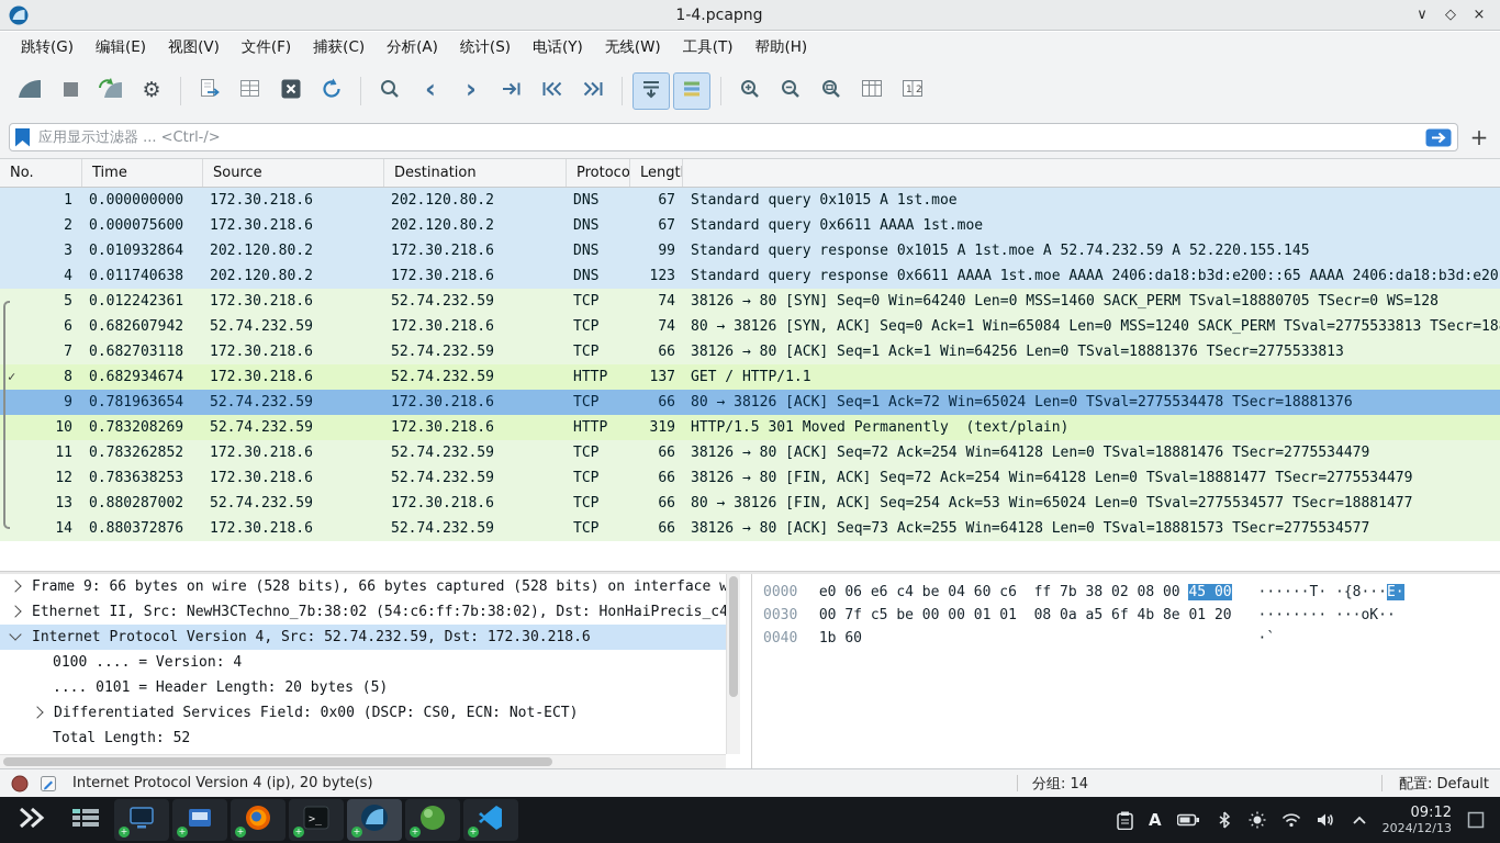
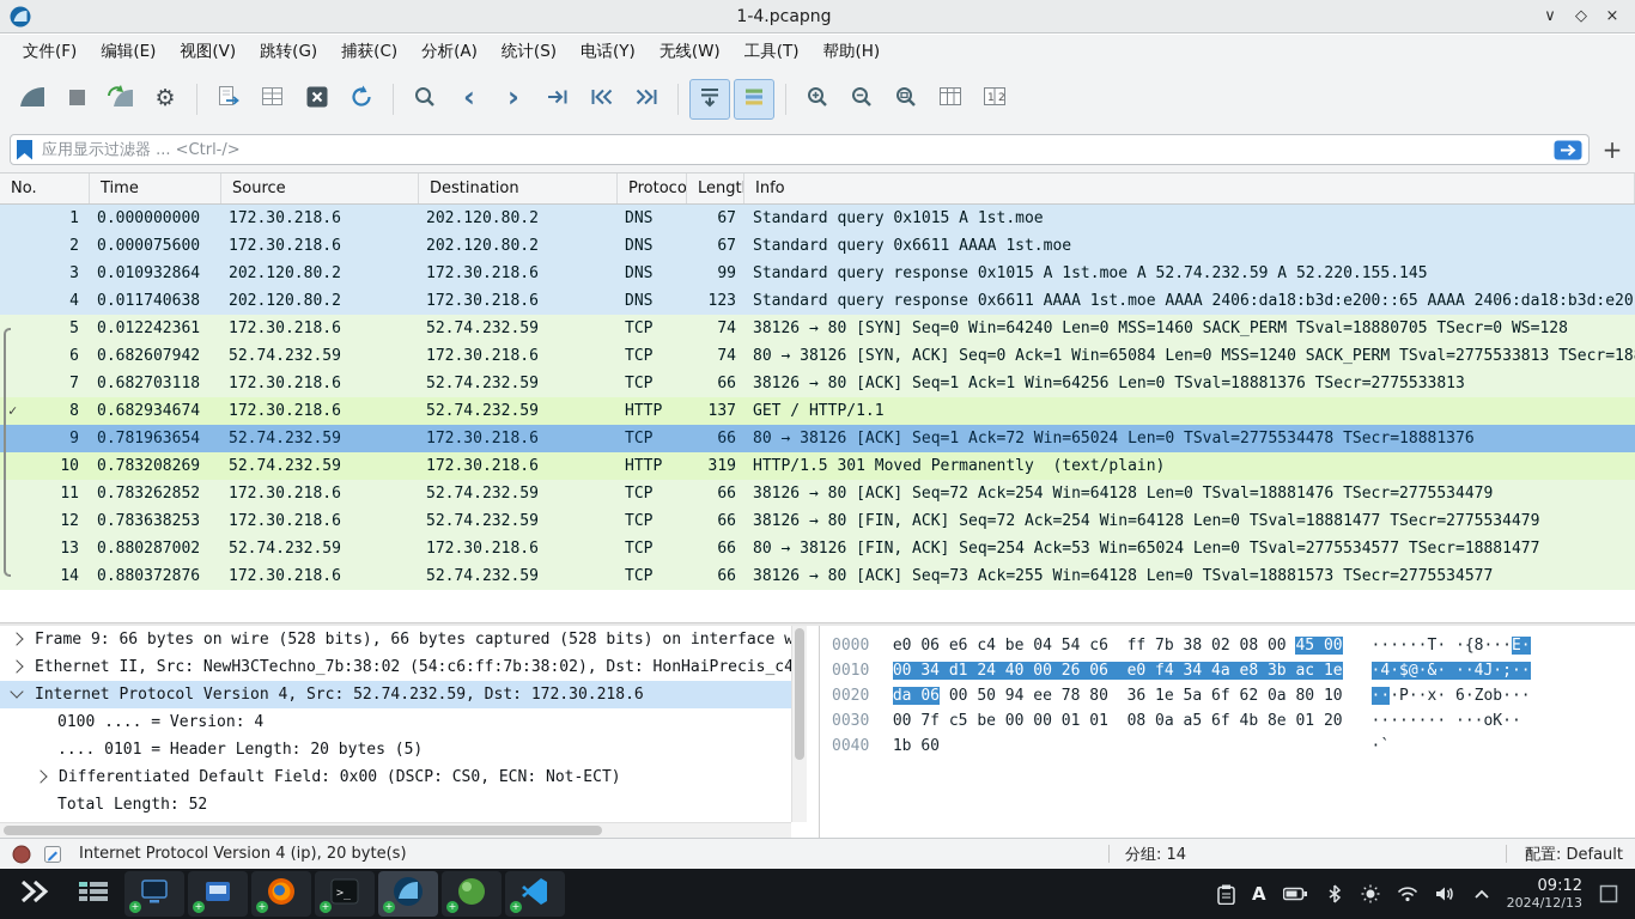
  1-4.pcapng
  ∨
  ◇
  ×
- 跳转(G)
+ 文件(F)
  编辑(E)
  视图(V)
- 文件(F)
+ 跳转(G)
  捕获(C)
  分析(A)
  统计(S)
  电话(Y)
  无线(W)
  工具(T)
  帮助(H)
  ⚙
  ‹
  ›
  1
  2
  应用显示过滤器 ... <Ctrl-/>
  +
  No.
  Time
  Source
  Destination
  Protoco
  Lengt
+ Info
  1
  0.000000000
  172.30.218.6
  202.120.80.2
  DNS
  67
  Standard query 0x1015 A 1st.moe
  2
  0.000075600
  172.30.218.6
  202.120.80.2
  DNS
  67
  Standard query 0x6611 AAAA 1st.moe
  3
  0.010932864
  202.120.80.2
  172.30.218.6
  DNS
  99
  Standard query response 0x1015 A 1st.moe A 52.74.232.59 A 52.220.155.145
  4
  0.011740638
  202.120.80.2
  172.30.218.6
  DNS
  123
  Standard query response 0x6611 AAAA 1st.moe AAAA 2406:da18:b3d:e200::65 AAAA 2406:da18:b3d:e20
  5
  0.012242361
  172.30.218.6
  52.74.232.59
  TCP
  74
  38126 → 80 [SYN] Seq=0 Win=64240 Len=0 MSS=1460 SACK_PERM TSval=18880705 TSecr=0 WS=128
  6
  0.682607942
  52.74.232.59
  172.30.218.6
  TCP
  74
  80 → 38126 [SYN, ACK] Seq=0 Ack=1 Win=65084 Len=0 MSS=1240 SACK_PERM TSval=2775533813 TSecr=18
  7
  0.682703118
  172.30.218.6
  52.74.232.59
  TCP
  66
  38126 → 80 [ACK] Seq=1 Ack=1 Win=64256 Len=0 TSval=18881376 TSecr=2775533813
  8
  0.682934674
  172.30.218.6
  52.74.232.59
  HTTP
  137
  GET / HTTP/1.1
  ✓
  9
  0.781963654
  52.74.232.59
  172.30.218.6
  TCP
  66
  80 → 38126 [ACK] Seq=1 Ack=72 Win=65024 Len=0 TSval=2775534478 TSecr=18881376
  10
  0.783208269
  52.74.232.59
  172.30.218.6
  HTTP
  319
  HTTP/1.5 301 Moved Permanently (text/plain)
  11
  0.783262852
  172.30.218.6
  52.74.232.59
  TCP
  66
  38126 → 80 [ACK] Seq=72 Ack=254 Win=64128 Len=0 TSval=18881476 TSecr=2775534479
  12
  0.783638253
  172.30.218.6
  52.74.232.59
  TCP
  66
  38126 → 80 [FIN, ACK] Seq=72 Ack=254 Win=64128 Len=0 TSval=18881477 TSecr=2775534479
  13
  0.880287002
  52.74.232.59
  172.30.218.6
  TCP
  66
  80 → 38126 [FIN, ACK] Seq=254 Ack=53 Win=65024 Len=0 TSval=2775534577 TSecr=18881477
  14
  0.880372876
  172.30.218.6
  52.74.232.59
  TCP
  66
  38126 → 80 [ACK] Seq=73 Ack=255 Win=64128 Len=0 TSval=18881573 TSecr=2775534577
  Frame 9: 66 bytes on wire (528 bits), 66 bytes captured (528 bits) on interface w
  Ethernet II, Src: NewH3CTechno_7b:38:02 (54:c6:ff:7b:38:02), Dst: HonHaiPrecis_c4
  Internet Protocol Version 4, Src: 52.74.232.59, Dst: 172.30.218.6
  0100 .... = Version: 4
  .... 0101 = Header Length: 20 bytes (5)
- Differentiated Services Field: 0x00 (DSCP: CS0, ECN: Not-ECT)
+ Differentiated Default Field: 0x00 (DSCP: CS0, ECN: Not-ECT)
  Total Length: 52
- 0000 e0 06 e6 c4 be 04 60 c6 ff 7b 38 02 08 00 45 00 ······T· ·{8···E·
+ 0000 e0 06 e6 c4 be 04 54 c6 ff 7b 38 02 08 00 45 00 ······T· ·{8···E·
+ 0010 00 34 d1 24 40 00 26 06 e0 f4 34 4a e8 3b ac 1e ·4·$@·&· ··4J·;··
+ 0020 da 06 00 50 94 ee 78 80 36 1e 5a 6f 62 0a 80 10 ···P··x· 6·Zob···
  0030 00 7f c5 be 00 00 01 01 08 0a a5 6f 4b 8e 01 20 ········ ···oK··
  0040 1b 60 ·`
  Internet Protocol Version 4 (ip), 20 byte(s)
  分组: 14
  配置: Default
  +
  +
  +
  >_
  +
  +
  +
  +
  A
  09:12
  2024/12/13
